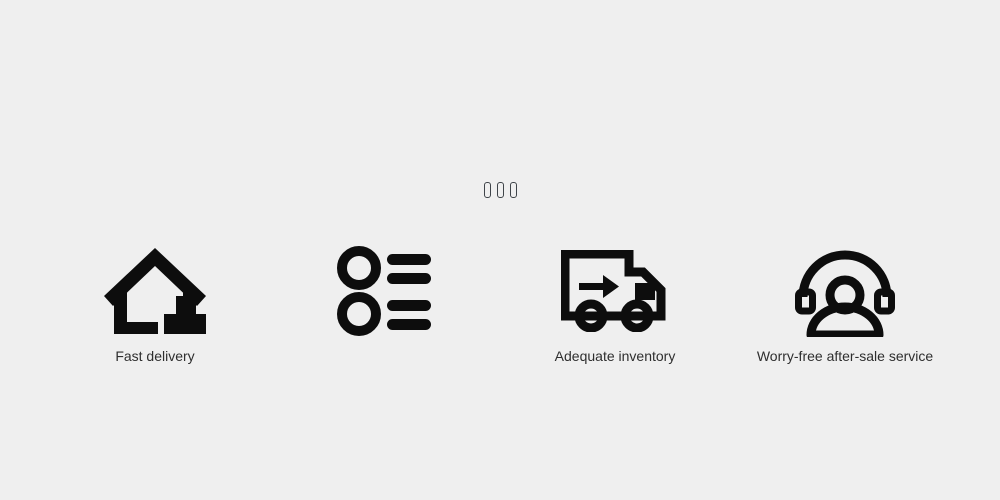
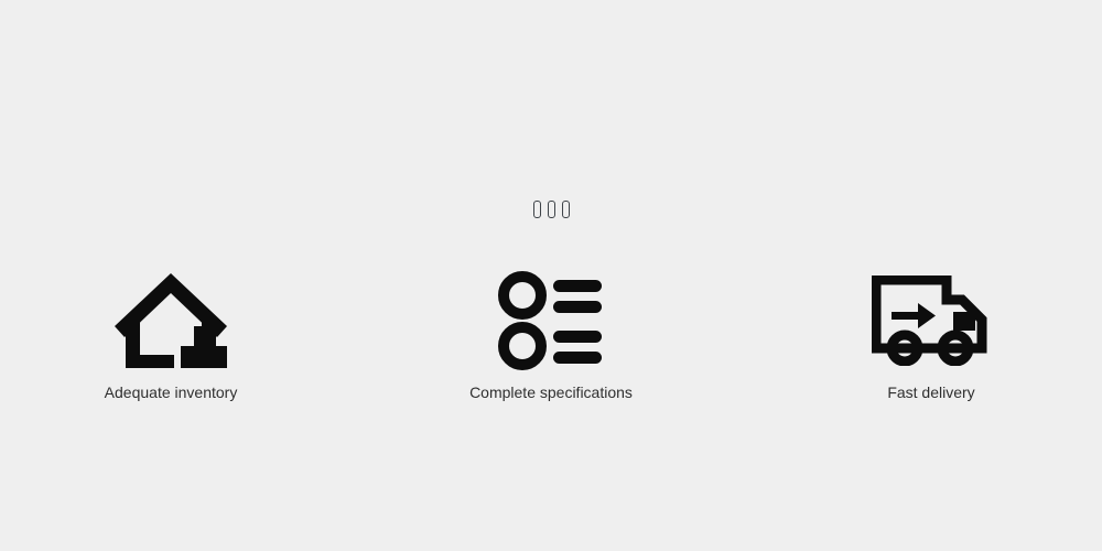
- Fast delivery
+ Adequate inventory
+ Complete specifications
- Adequate inventory
+ Fast delivery
- Worry-free after-sale service
